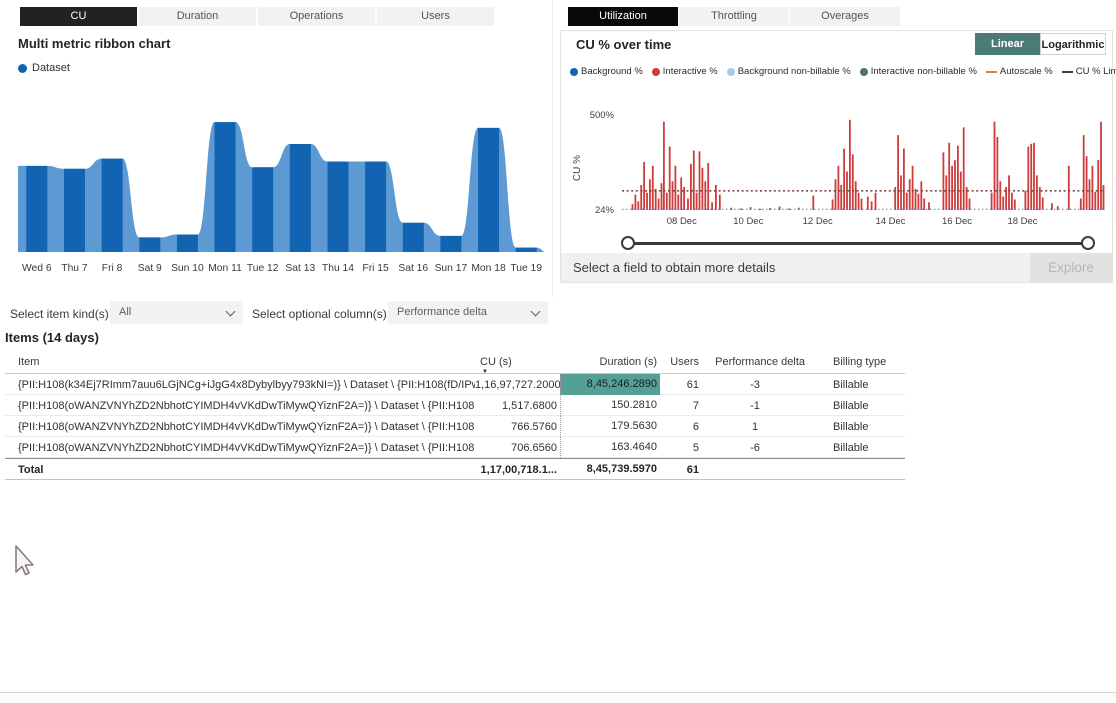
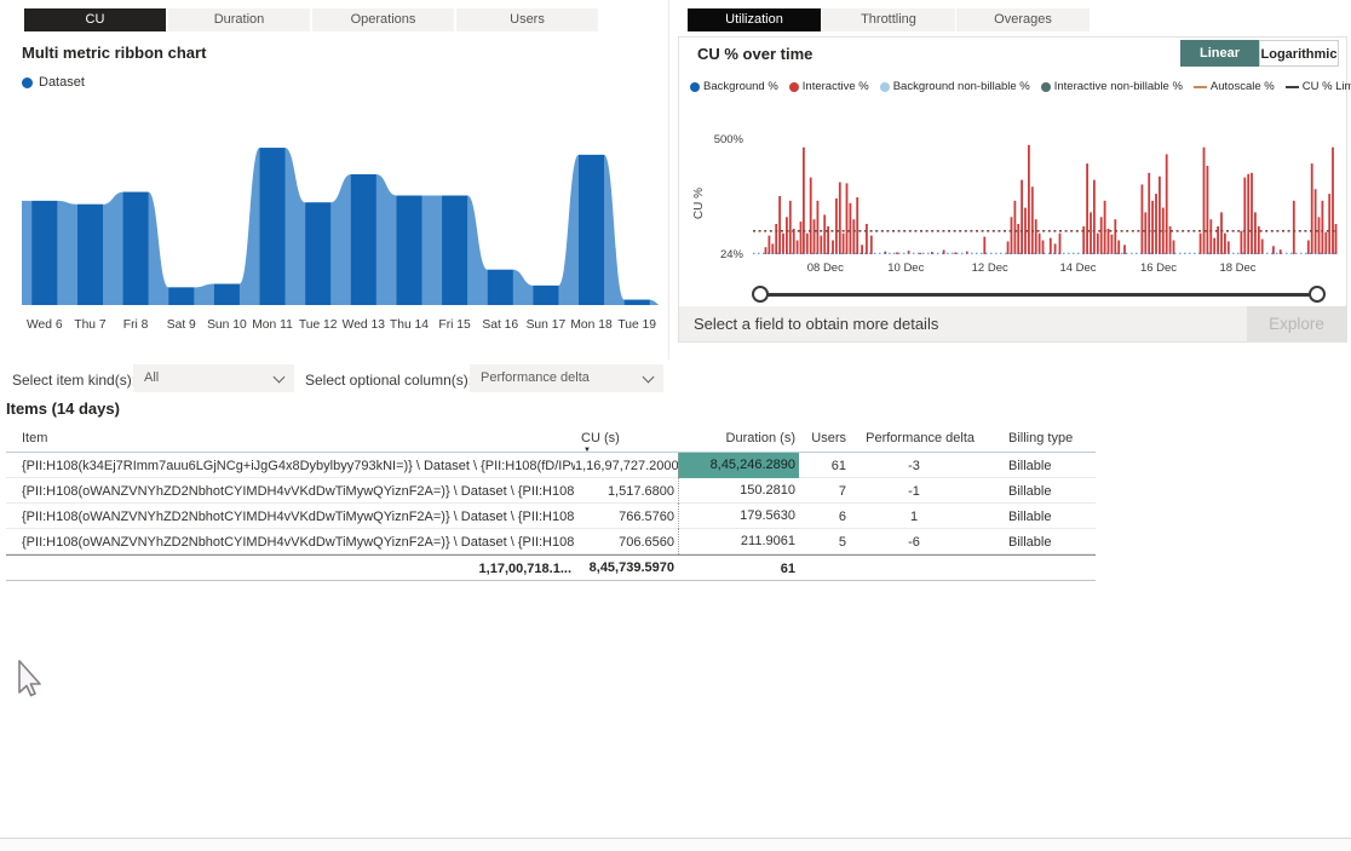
  CU
  Duration
  Operations
  Users
  Multi metric ribbon chart
  Dataset
  Wed 6
  Thu 7
  Fri 8
  Sat 9
  Sun 10
  Mon 11
  Tue 12
- Sat 13
+ Wed 13
  Thu 14
  Fri 15
  Sat 16
  Sun 17
  Mon 18
  Tue 19
  Utilization
  Throttling
  Overages
  CU % over time
  Linear
  Logarithmic
  Background %
  Interactive %
  Background non-billable %
  Interactive non-billable %
  Autoscale %
  CU % Lim
  500%
  24%
  08 Dec
  10 Dec
  12 Dec
  14 Dec
  16 Dec
  18 Dec
  Select a field to obtain more details
  Explore
  Select item kind(s)
  All
  Select optional column(s)
  Performance delta
  Items (14 days)
  Item
  CU (s)
  Duration (s)
  Users
  Performance delta
  Billing type
  {PII:H108(k34Ej7RImm7auu6LGjNCg+iJgG4x8Dybylbyy793kNI=)} \ Dataset \ {PII:H108(fD/IP
  1,16,97,727.2000
  8,45,246.2890
  61
  -3
  Billable
  {PII:H108(oWANZVNYhZD2NbhotCYIMDH4vVKdDwTiMywQYiznF2A=)} \ Dataset \ {PII:H108
  1,517.6800
  150.2810
  7
  -1
  Billable
  {PII:H108(oWANZVNYhZD2NbhotCYIMDH4vVKdDwTiMywQYiznF2A=)} \ Dataset \ {PII:H108
  766.5760
  179.5630
  6
  1
  Billable
  {PII:H108(oWANZVNYhZD2NbhotCYIMDH4vVKdDwTiMywQYiznF2A=)} \ Dataset \ {PII:H108
  706.6560
- 163.4640
+ 211.9061
  5
  -6
  Billable
- Total
  1,17,00,718.1...
  8,45,739.5970
  61
